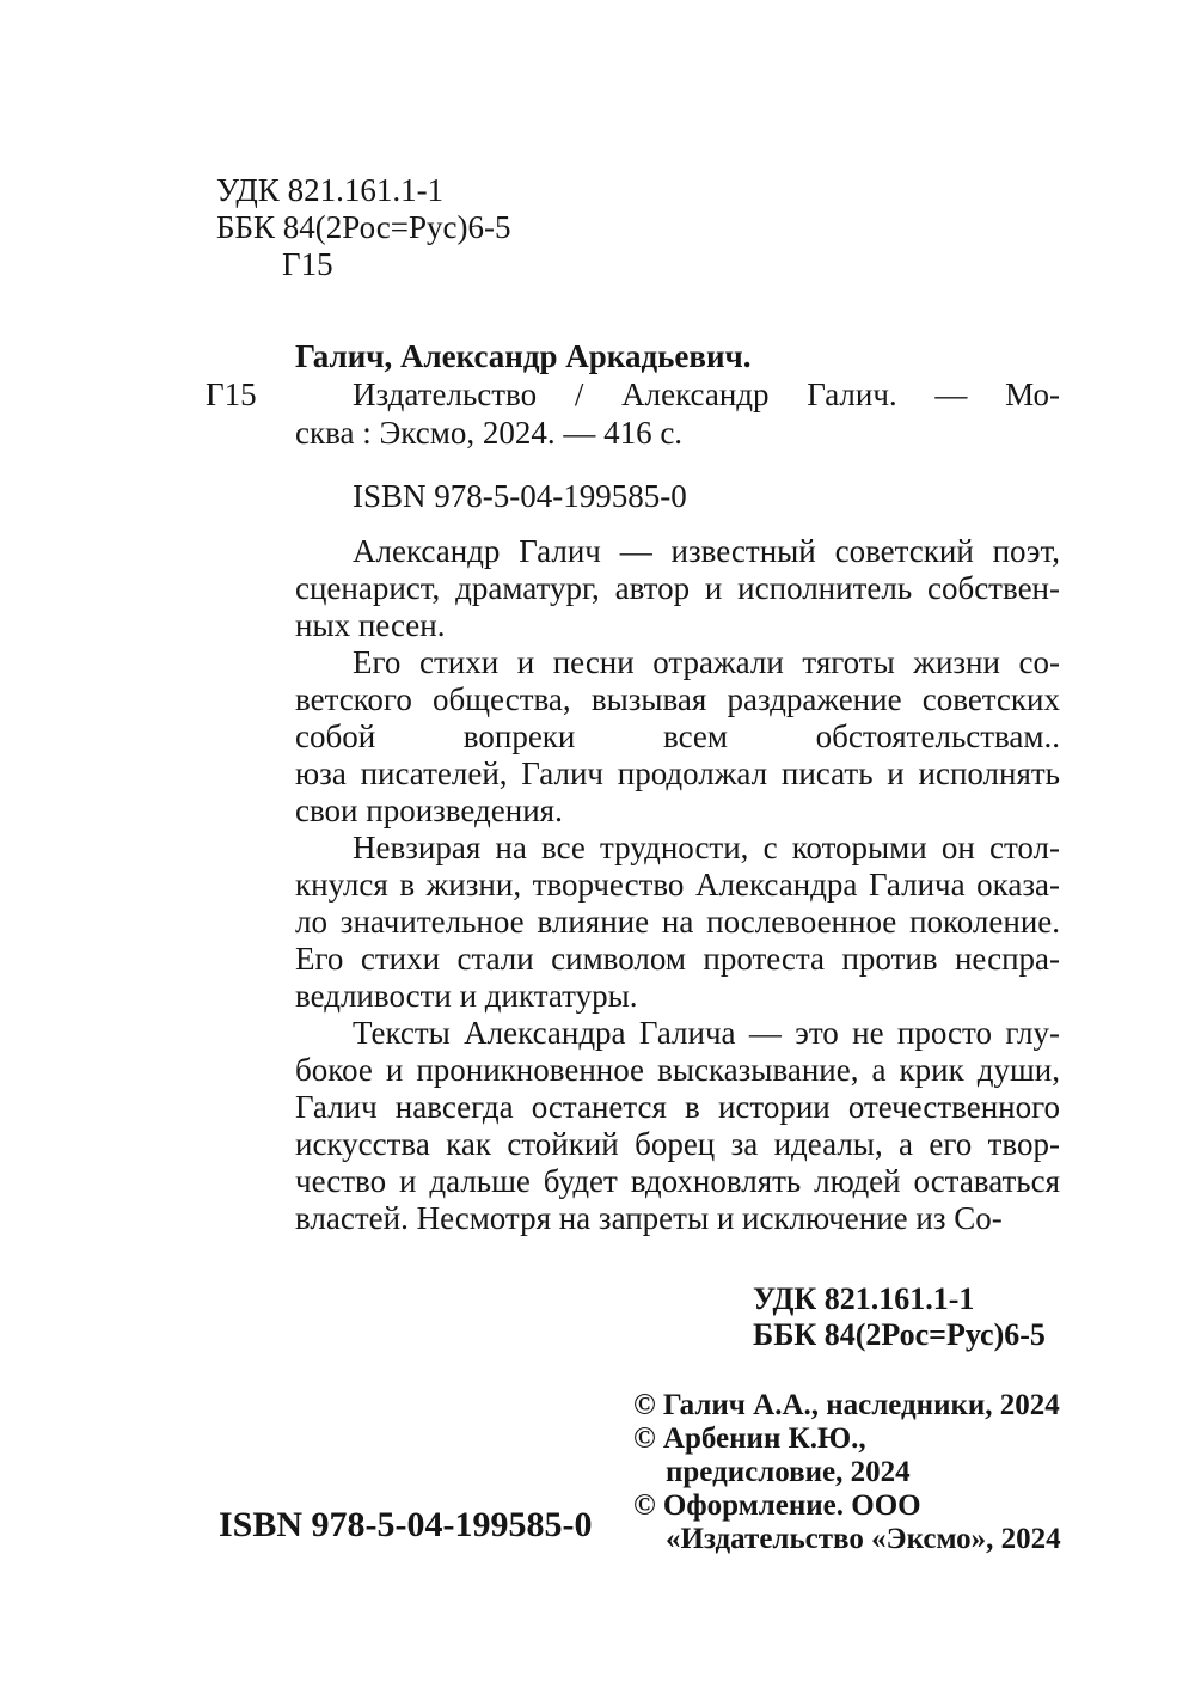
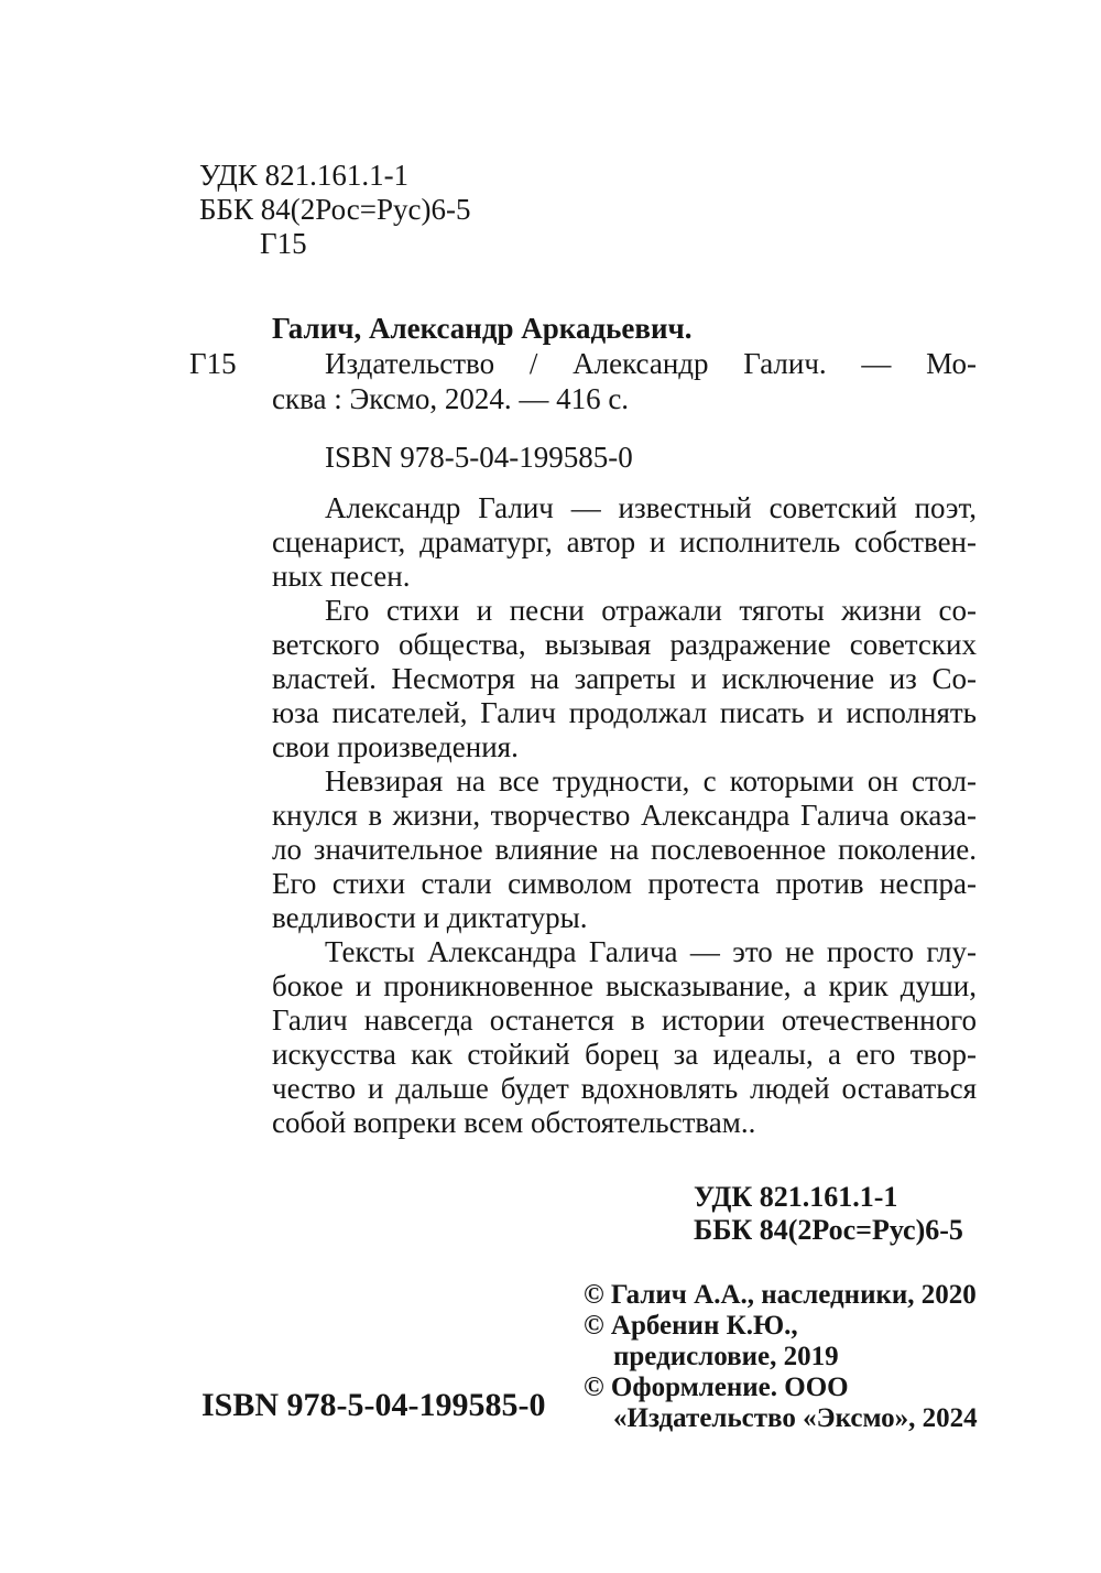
  УДК 821.161.1-1
  ББК 84(2Рос=Рус)6-5
  Г15
  Г15
  Галич, Александр Аркадьевич.
  Издательство / Александр Галич. — Мо-
  сква : Эксмо, 2024. — 416 с.
  ISBN 978-5-04-199585-0
  Александр Галич — известный советский поэт,
  сценарист, драматург, автор и исполнитель собствен-
  ных песен.
  Его стихи и песни отражали тяготы жизни со-
  ветского общества, вызывая раздражение советских
- собой вопреки всем обстоятельствам..
+ властей. Несмотря на запреты и исключение из Со-
  юза писателей, Галич продолжал писать и исполнять
  свои произведения.
  Невзирая на все трудности, с которыми он стол-
  кнулся в жизни, творчество Александра Галича оказа-
  ло значительное влияние на послевоенное поколение.
  Его стихи стали символом протеста против неспра-
  ведливости и диктатуры.
  Тексты Александра Галича — это не просто глу-
  бокое и проникновенное высказывание, а крик души,
  Галич навсегда останется в истории отечественного
  искусства как стойкий борец за идеалы, а его твор-
  чество и дальше будет вдохновлять людей оставаться
- властей. Несмотря на запреты и исключение из Со-
+ собой вопреки всем обстоятельствам..
  УДК 821.161.1-1
  ББК 84(2Рос=Рус)6-5
- © Галич А.А., наследники, 2024
+ © Галич А.А., наследники, 2020
  © Арбенин К.Ю.,
- предисловие, 2024
+ предисловие, 2019
  © Оформление. ООО
  «Издательство «Эксмо», 2024
  ISBN 978-5-04-199585-0
